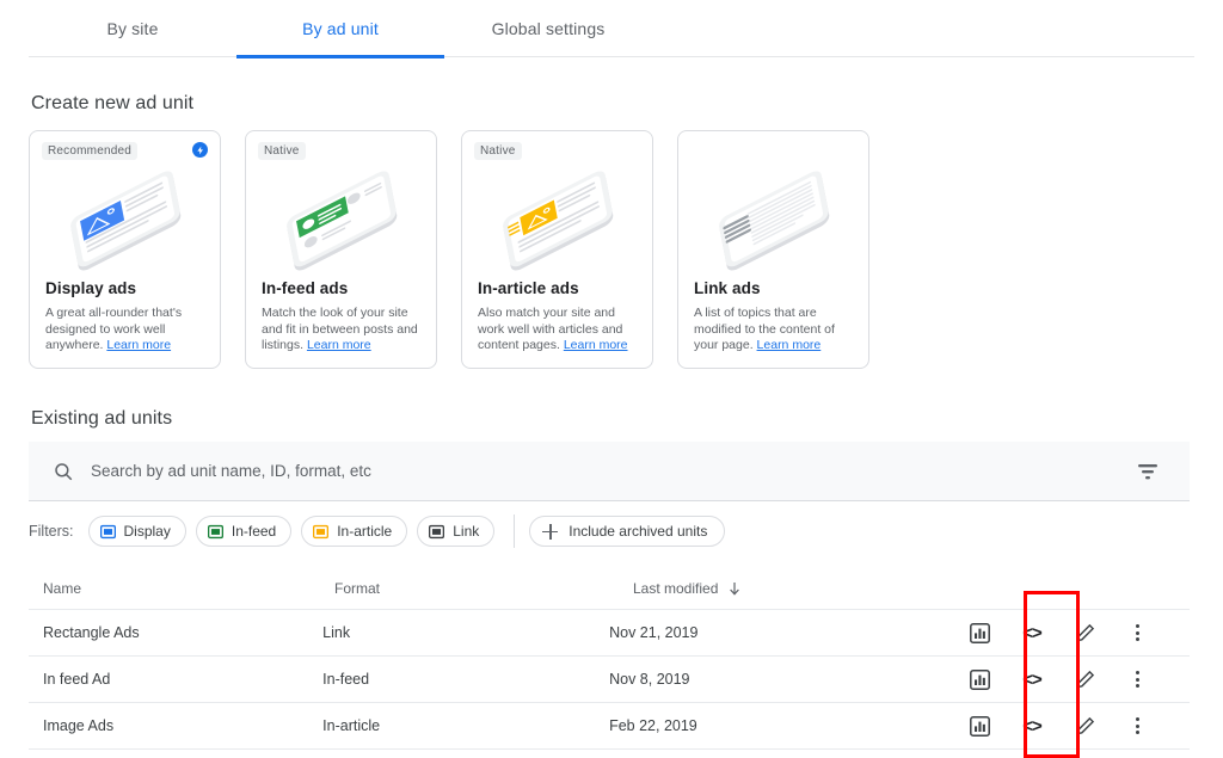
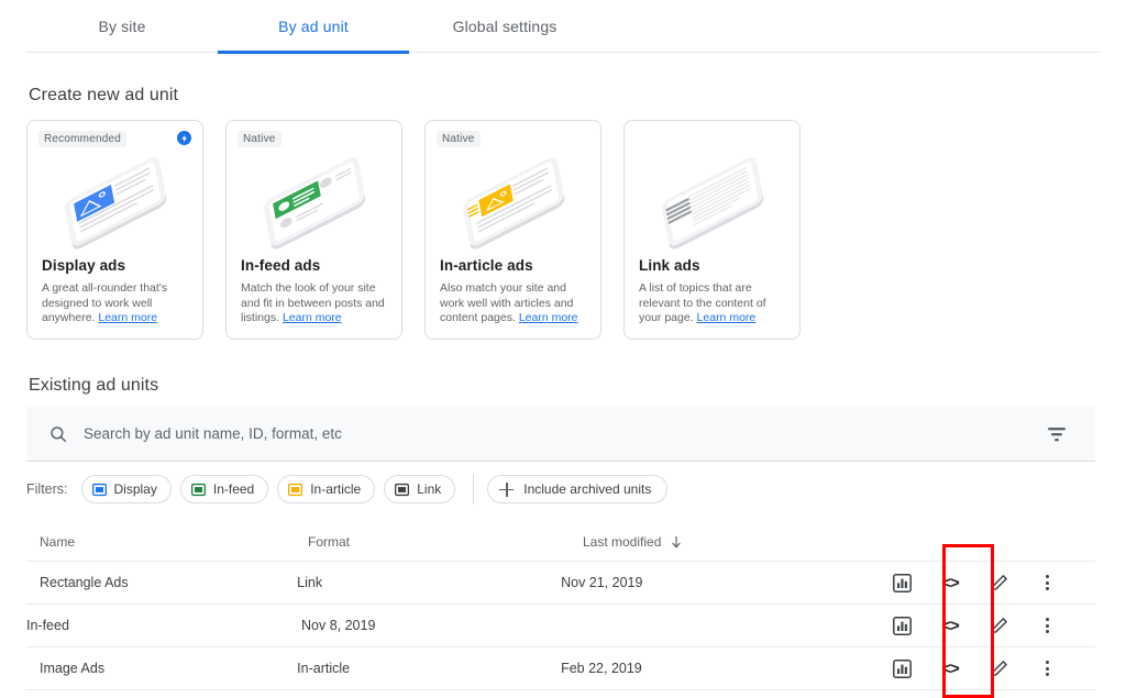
  By site
  By ad unit
  Global settings
  Create new ad unit
  Recommended
  Display ads
  A great all-rounder that's designed to work well anywhere. Learn more
  Native
  In-feed ads
  Match the look of your site and fit in between posts and listings. Learn more
  Native
  In-article ads
  Also match your site and work well with articles and content pages. Learn more
  Link ads
- A list of topics that are modified to the content of your page. Learn more
+ A list of topics that are relevant to the content of your page. Learn more
  Existing ad units
  Search by ad unit name, ID, format, etc
  Filters:
  Display
  In-feed
  In-article
  Link
  Include archived units
  Name
  Format
  Last modified
  Rectangle Ads
  Link
  Nov 21, 2019
  <>
- In feed Ad
  In-feed
  Nov 8, 2019
  <>
  Image Ads
  In-article
  Feb 22, 2019
  <>
